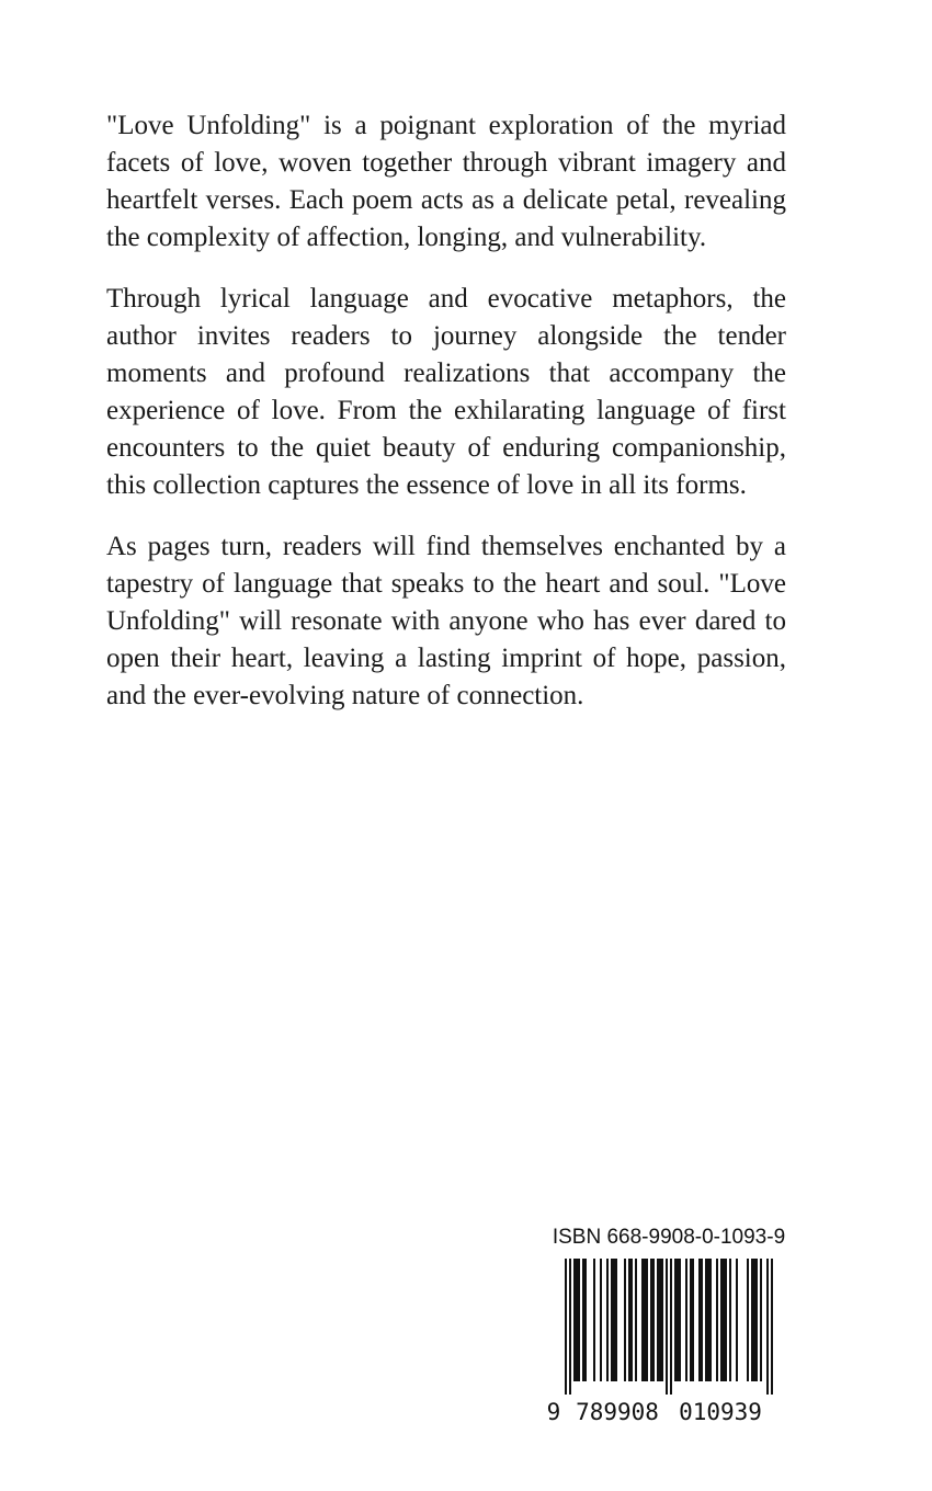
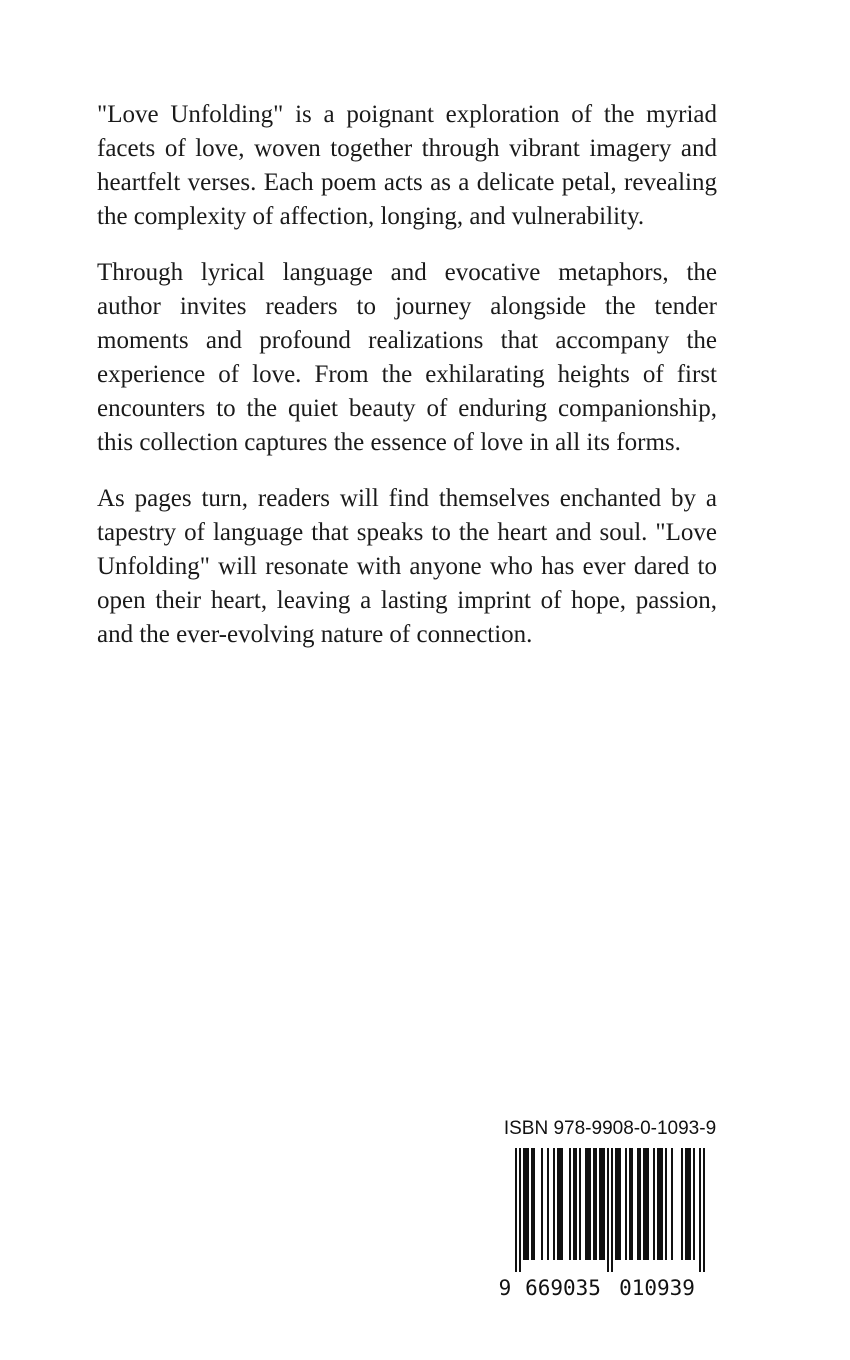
  "Love Unfolding" is a poignant exploration of the myriad facets of love, woven together through vibrant imagery and heartfelt verses. Each poem acts as a delicate petal, revealing the complexity of affection, longing, and vulnerability.
- Through lyrical language and evocative metaphors, the author invites readers to journey alongside the tender moments and profound realizations that accompany the experience of love. From the exhilarating language of first encounters to the quiet beauty of enduring companionship, this collection captures the essence of love in all its forms.
+ Through lyrical language and evocative metaphors, the author invites readers to journey alongside the tender moments and profound realizations that accompany the experience of love. From the exhilarating heights of first encounters to the quiet beauty of enduring companionship, this collection captures the essence of love in all its forms.
  As pages turn, readers will find themselves enchanted by a tapestry of language that speaks to the heart and soul. "Love Unfolding" will resonate with anyone who has ever dared to open their heart, leaving a lasting imprint of hope, passion, and the ever-evolving nature of connection.
- ISBN 668-9908-0-1093-9
+ ISBN 978-9908-0-1093-9
  9
- 789908
+ 669035
  010939
